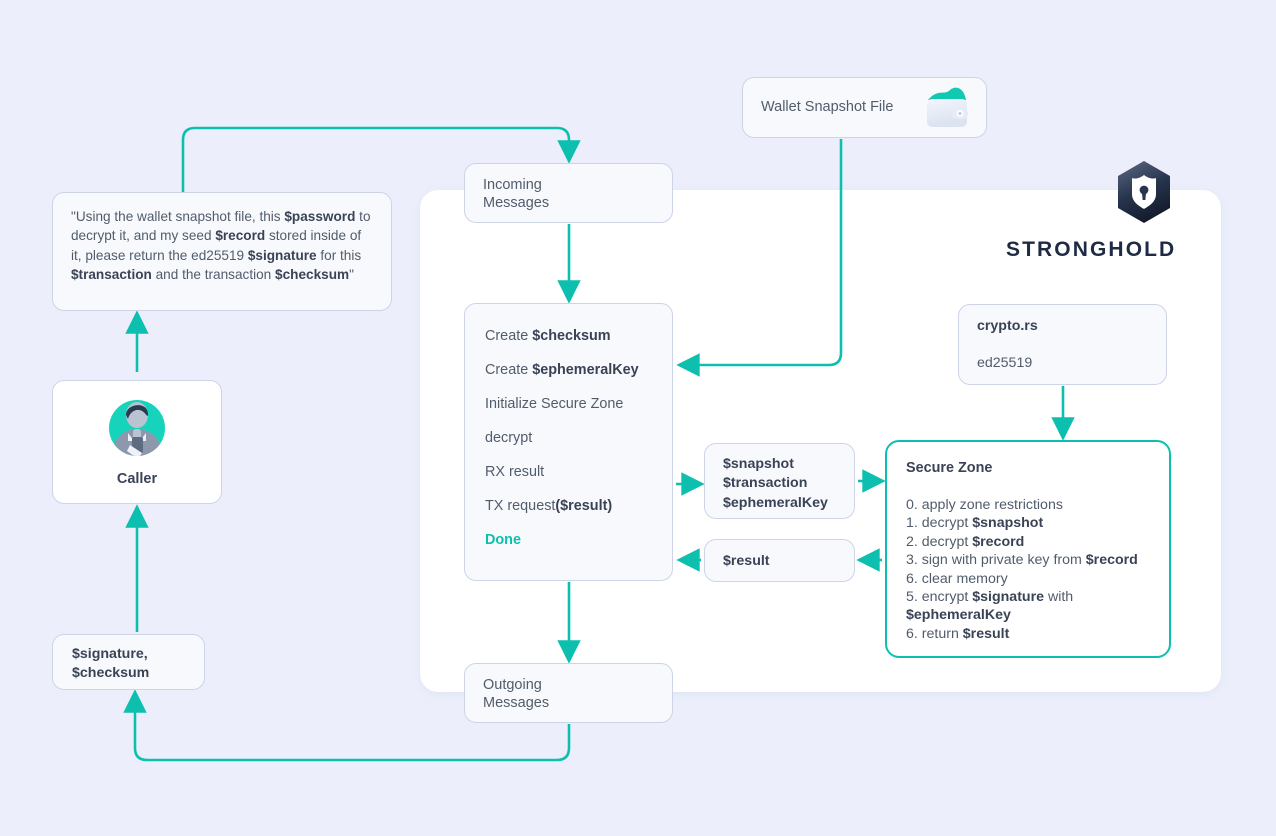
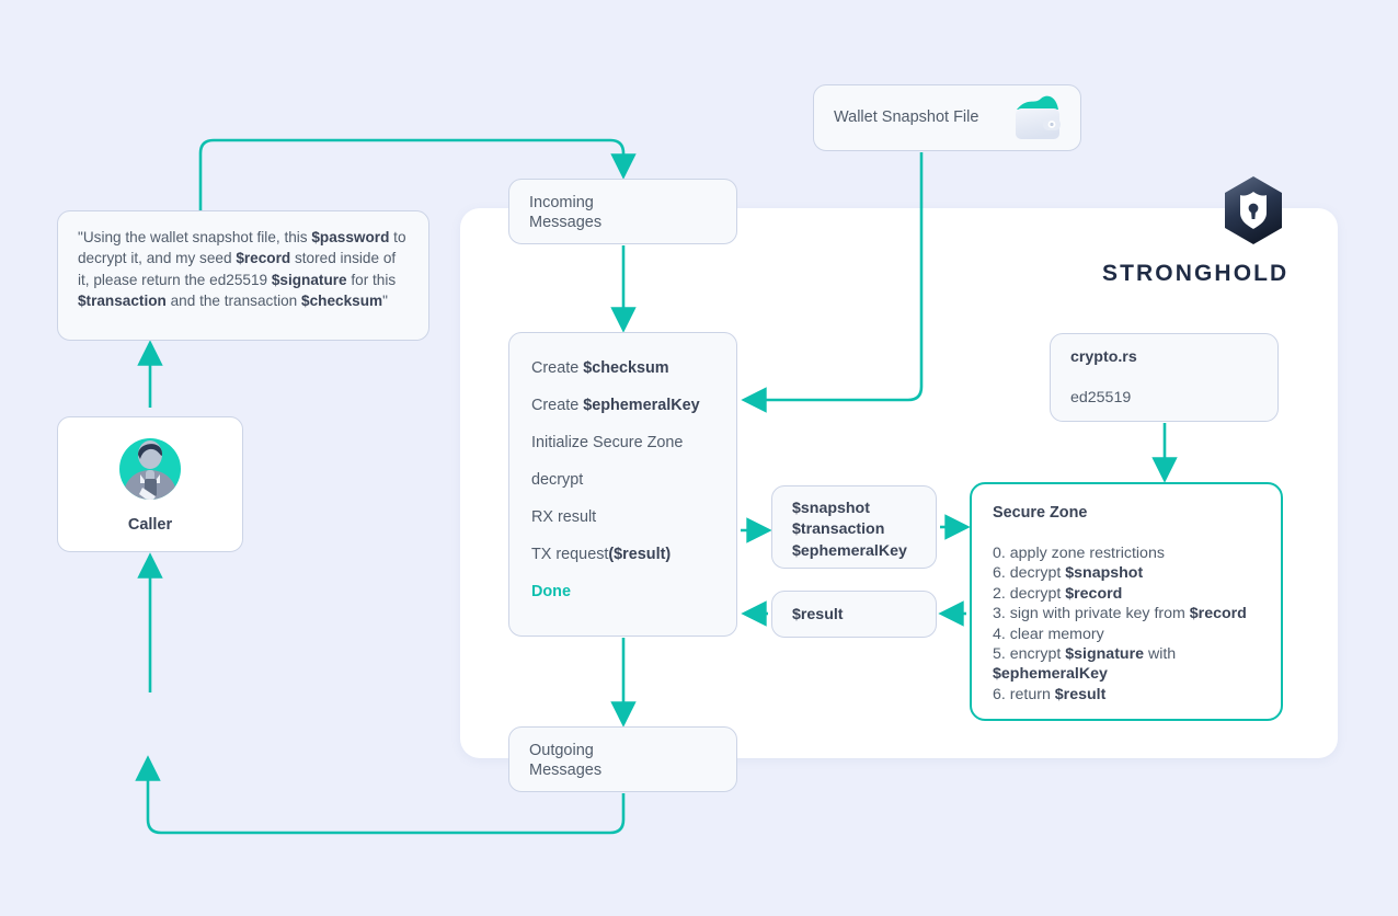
  STRONGHOLD
  Wallet Snapshot File
  "Using the wallet snapshot file, this $password to decrypt it, and my seed $record stored inside of it, please return the ed25519 $signature for this $transaction and the transaction $checksum"
  Caller
- $signature,
- $checksum
  Incoming
  Messages
  Create $checksum
  Create $ephemeralKey
  Initialize Secure Zone
  decrypt
  RX result
  TX request($result)
  Done
  Outgoing
  Messages
  $snapshot
  $transaction
  $ephemeralKey
  $result
  crypto.rs
  ed25519
  Secure Zone
  0. apply zone restrictions
- 1. decrypt $snapshot
+ 6. decrypt $snapshot
  2. decrypt $record
  3. sign with private key from $record
- 6. clear memory
+ 4. clear memory
  5. encrypt $signature with $ephemeralKey
  6. return $result
